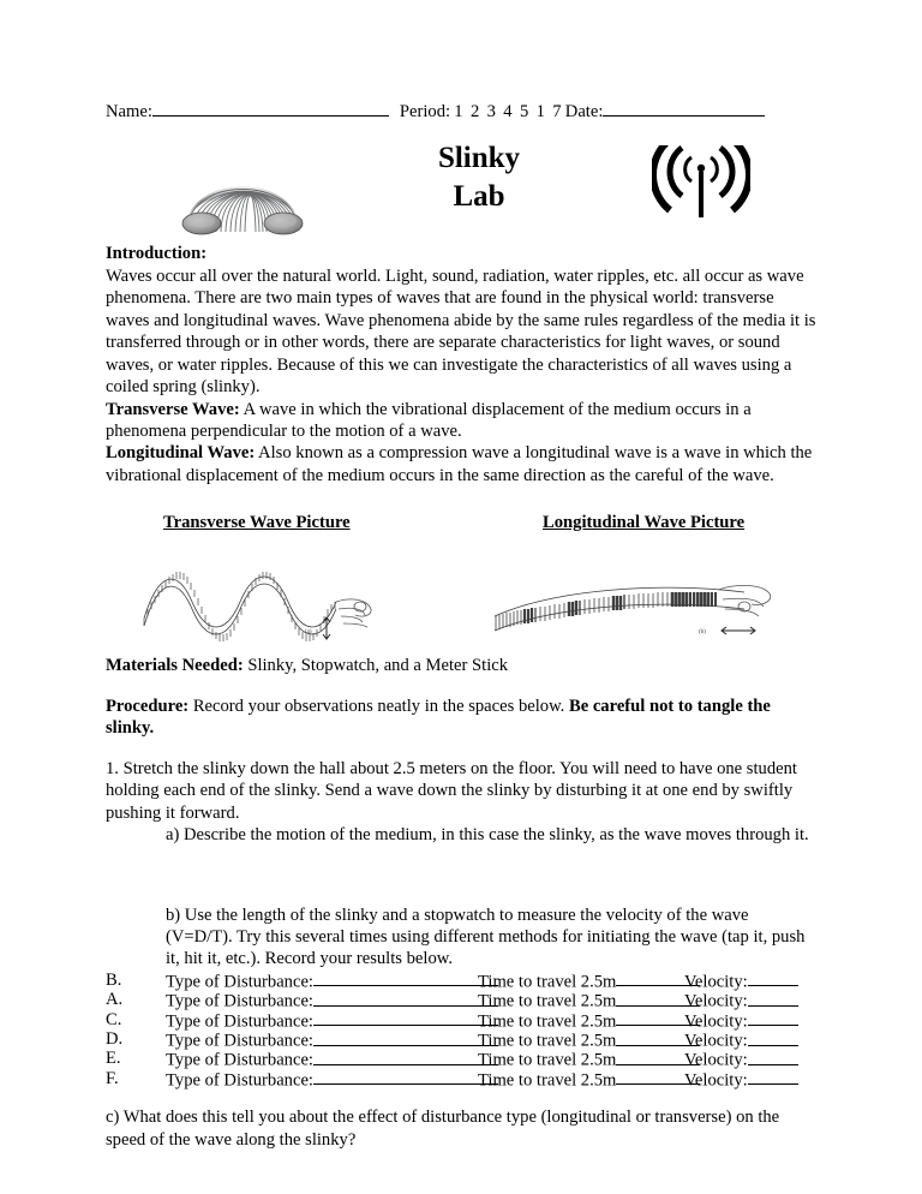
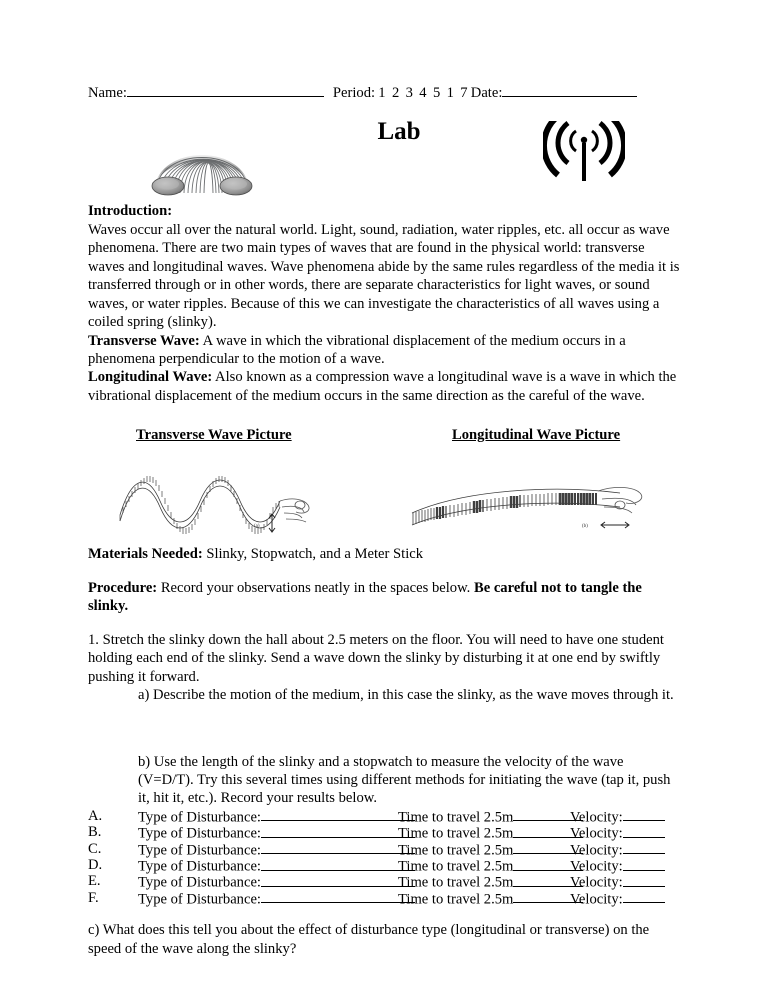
  Name:
  Period:
  1 2 3 4 5 1 7
  Date:
- Slinky
  Lab
  Introduction:
  Waves occur all over the natural world. Light, sound, radiation, water ripples, etc. all occur as wave phenomena. There are two main types of waves that are found in the physical world: transverse waves and longitudinal waves. Wave phenomena abide by the same rules regardless of the media it is transferred through or in other words, there are separate characteristics for light waves, or sound waves, or water ripples. Because of this we can investigate the characteristics of all waves using a coiled spring (slinky).
  Transverse Wave: A wave in which the vibrational displacement of the medium occurs in a phenomena perpendicular to the motion of a wave.
  Longitudinal Wave: Also known as a compression wave a longitudinal wave is a wave in which the vibrational displacement of the medium occurs in the same direction as the careful of the wave.
  Transverse Wave Picture
  Longitudinal Wave Picture
  Materials Needed: Slinky, Stopwatch, and a Meter Stick
  Procedure: Record your observations neatly in the spaces below. Be careful not to tangle the slinky.
  1. Stretch the slinky down the hall about 2.5 meters on the floor. You will need to have one student holding each end of the slinky. Send a wave down the slinky by disturbing it at one end by swiftly pushing it forward.
  a) Describe the motion of the medium, in this case the slinky, as the wave moves through it.
  b) Use the length of the slinky and a stopwatch to measure the velocity of the wave (V=D/T). Try this several times using different methods for initiating the wave (tap it, push it, hit it, etc.). Record your results below.
- B.
+ A.
  Type of Disturbance:
  Time to travel 2.5m
  Velocity:
- A.
+ B.
  Type of Disturbance:
  Time to travel 2.5m
  Velocity:
  C.
  Type of Disturbance:
  Time to travel 2.5m
  Velocity:
  D.
  Type of Disturbance:
  Time to travel 2.5m
  Velocity:
  E.
  Type of Disturbance:
  Time to travel 2.5m
  Velocity:
  F.
  Type of Disturbance:
  Time to travel 2.5m
  Velocity:
  c) What does this tell you about the effect of disturbance type (longitudinal or transverse) on the speed of the wave along the slinky?
